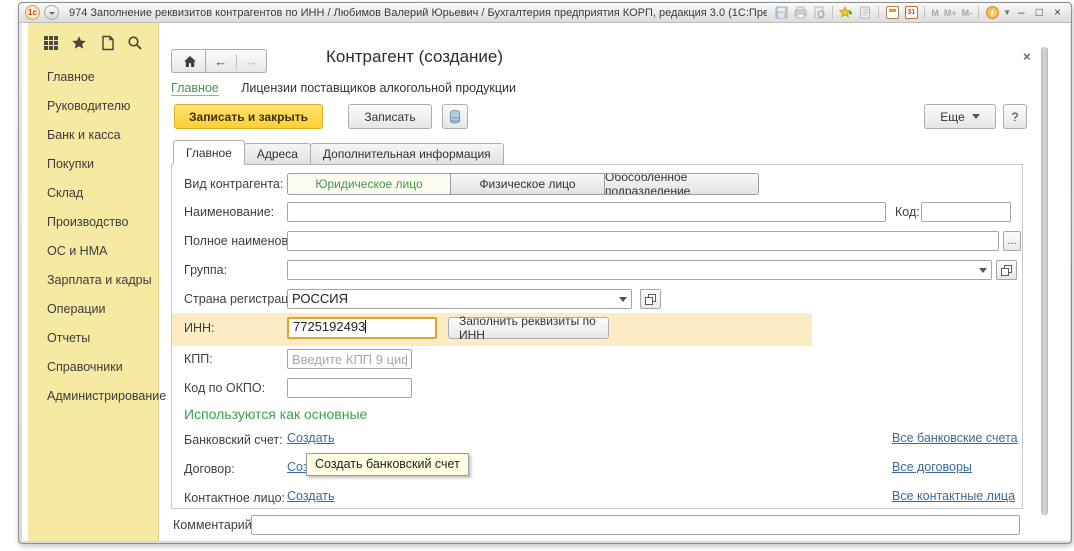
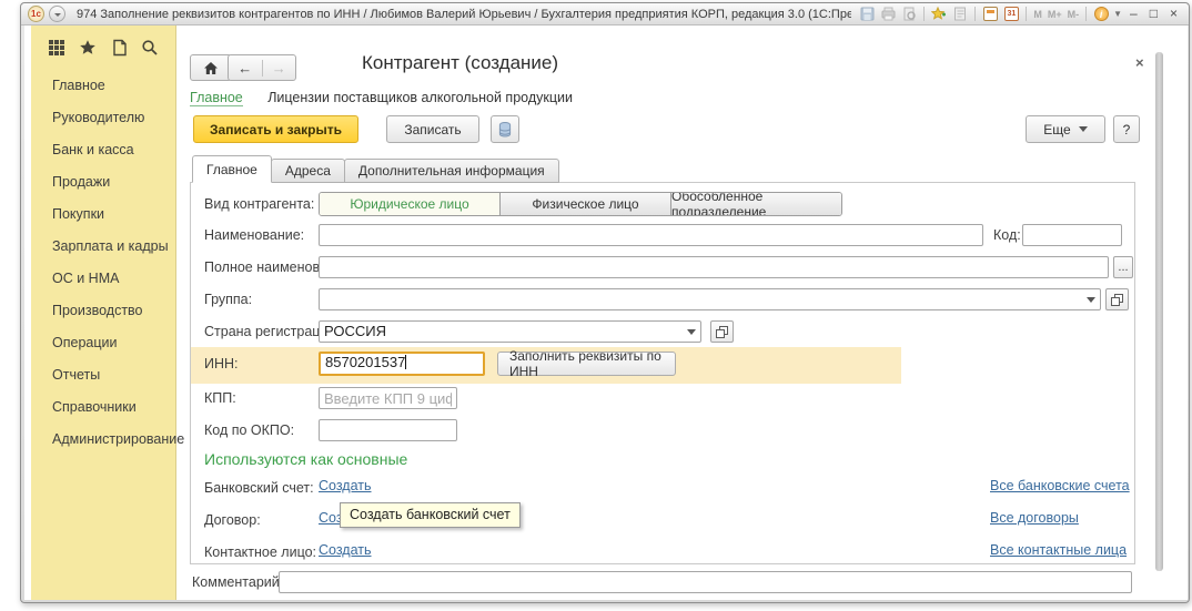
  1с
  974 Заполнение реквизитов контрагентов по ИНН / Любимов Валерий Юрьевич / Бухгалтерия предприятия КОРП, редакция 3.0 (1С:Пре
  M
  M+
  M-
  i
  ▼
  –
  □
  ×
  Главное
  Руководителю
  Банк и касса
+ Продажи
  Покупки
- Склад
- Производство
+ Зарплата и кадры
  ОС и НМА
- Зарплата и кадры
+ Производство
  Операции
  Отчеты
  Справочники
  Администрирование
  ←
  →
  Контрагент (создание)
  ×
  Главное Лицензии поставщиков алкогольной продукции
  Записать и закрыть
  Записать
  Еще
  ?
  Главное
  Адреса
  Дополнительная информация
  Вид контрагента:
  Юридическое лицо
  Физическое лицо
  Обособленное подразделение
  Наименование:
  Код:
  Полное наименов
  ...
  Группа:
  Страна регистрац
  РОССИЯ
  ИНН:
- 7725192493
+ 8570201537
  Заполнить реквизиты по ИНН
  КПП:
  Введите КПП 9 циф
  Код по ОКПО:
  Используются как основные
  Банковский счет:
  Создать
  Все банковские счета
  Договор:
  Все договоры
  Контактное лицо:
  Создать
  Все контактные лица
  Создать банковский счет
  Комментарий
